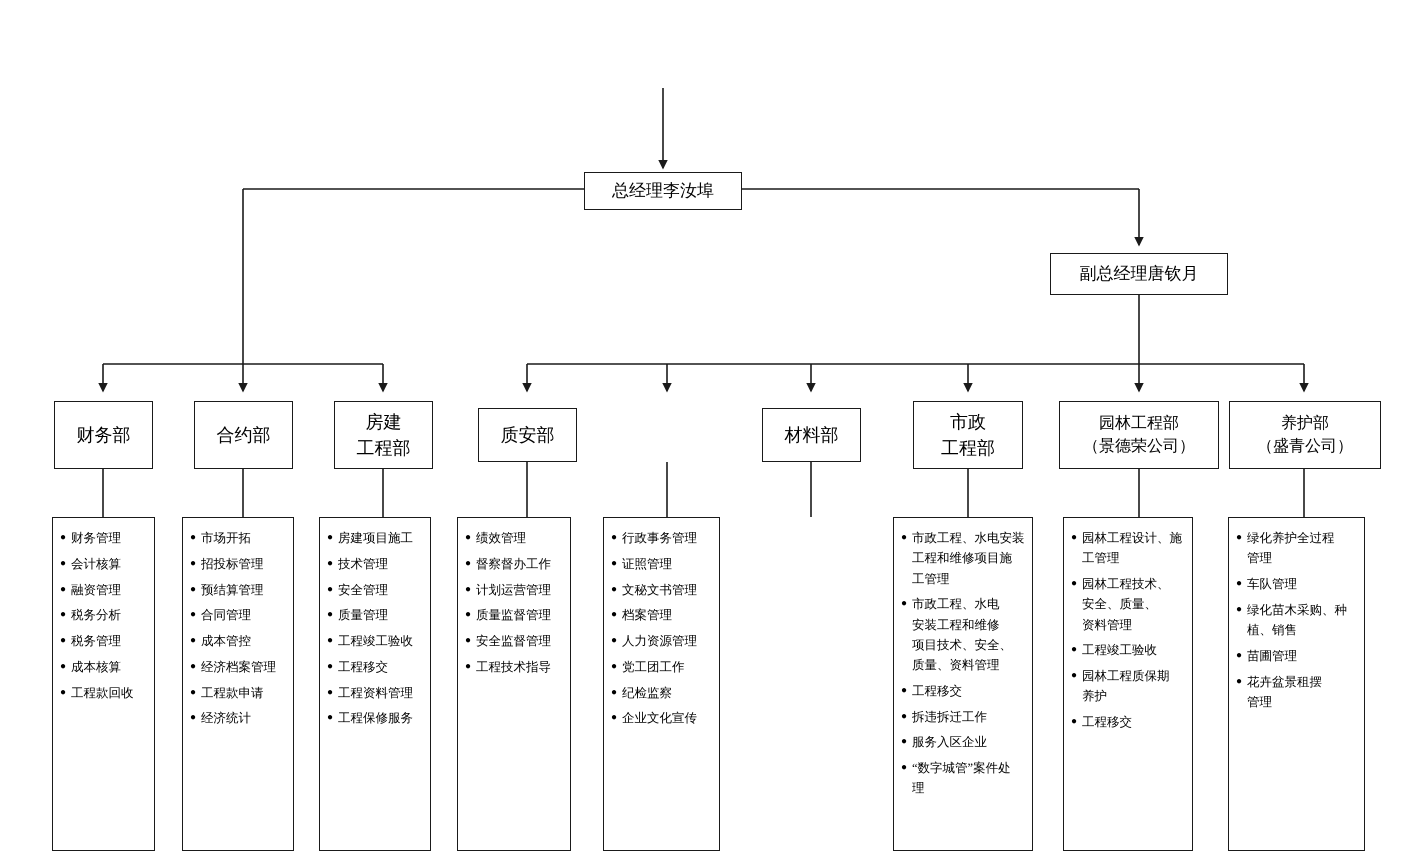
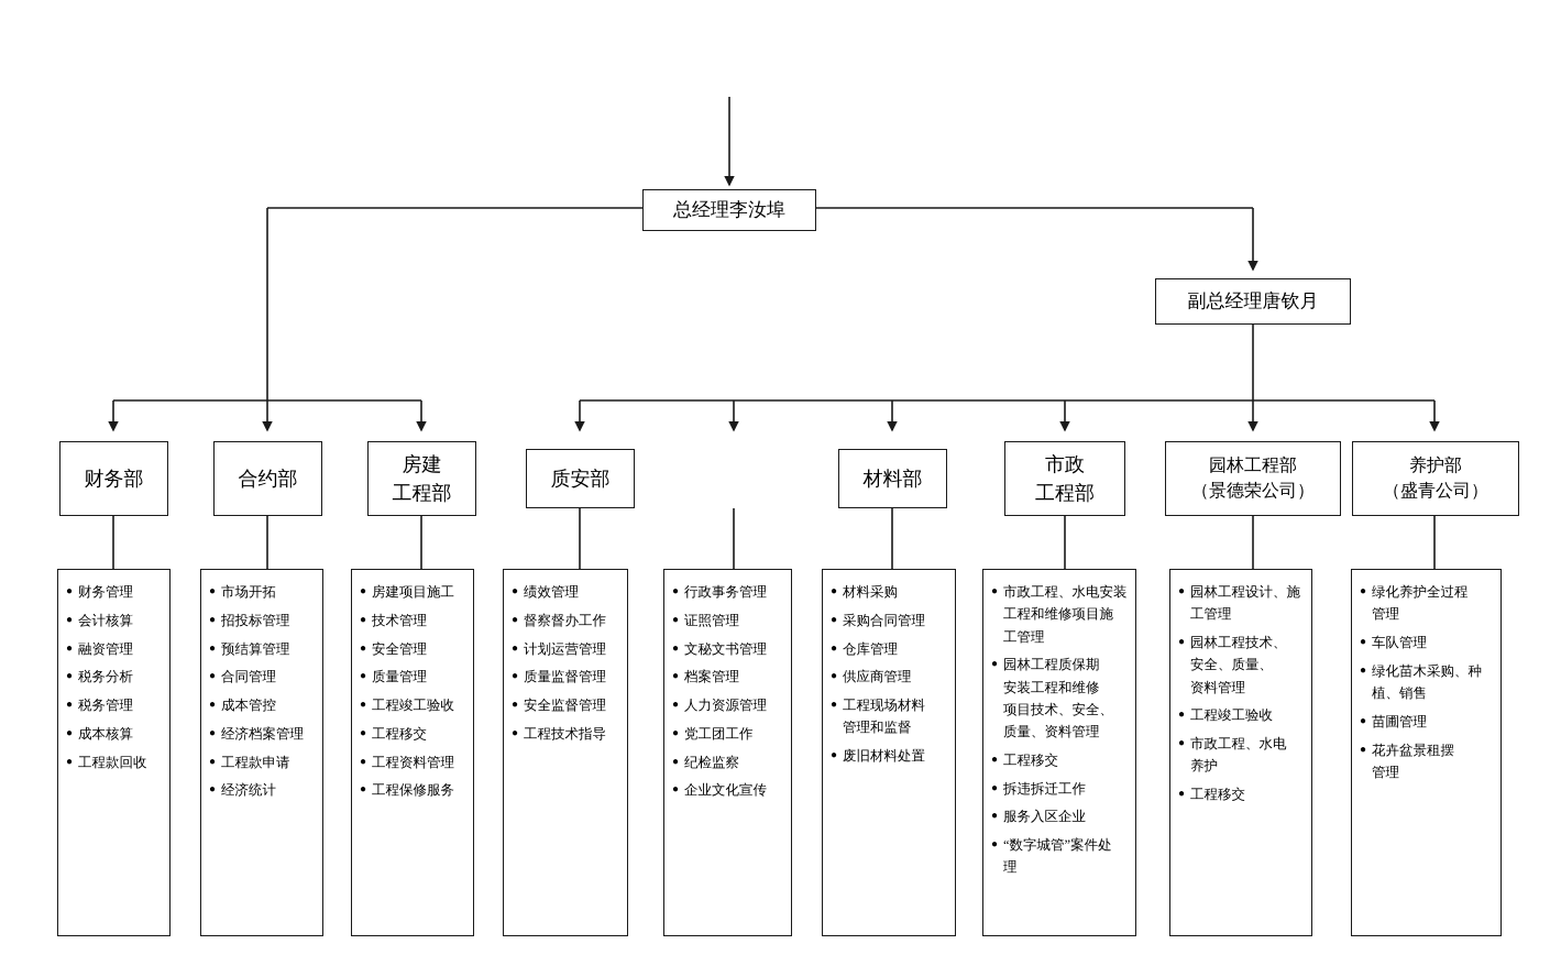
  总经理李汝埠
  副总经理唐钦月
  财务部
  合约部
  房建
  工程部
  质安部
  材料部
  市政
  工程部
  园林工程部
  （景德荣公司）
  养护部
  （盛青公司）
  财务管理
  会计核算
  融资管理
  税务分析
  税务管理
  成本核算
  工程款回收
  市场开拓
  招投标管理
  预结算管理
  合同管理
  成本管控
  经济档案管理
  工程款申请
  经济统计
  房建项目施工
  技术管理
  安全管理
  质量管理
  工程竣工验收
  工程移交
  工程资料管理
  工程保修服务
  绩效管理
  督察督办工作
  计划运营管理
  质量监督管理
  安全监督管理
  工程技术指导
  行政事务管理
  证照管理
  文秘文书管理
  档案管理
  人力资源管理
  党工团工作
  纪检监察
  企业文化宣传
+ 材料采购
+ 采购合同管理
+ 仓库管理
+ 供应商管理
+ 工程现场材料
+ 管理和监督
+ 废旧材料处置
  市政工程、水电安装
  工程和维修项目施
  工管理
- 市政工程、水电
+ 园林工程质保期
  安装工程和维修
  项目技术、安全、
  质量、资料管理
  工程移交
  拆违拆迁工作
  服务入区企业
  “数字城管”案件处
  理
  园林工程设计、施
  工管理
  园林工程技术、
  安全、质量、
  资料管理
  工程竣工验收
- 园林工程质保期
+ 市政工程、水电
  养护
  工程移交
  绿化养护全过程
  管理
  车队管理
  绿化苗木采购、种
  植、销售
  苗圃管理
  花卉盆景租摆
  管理
